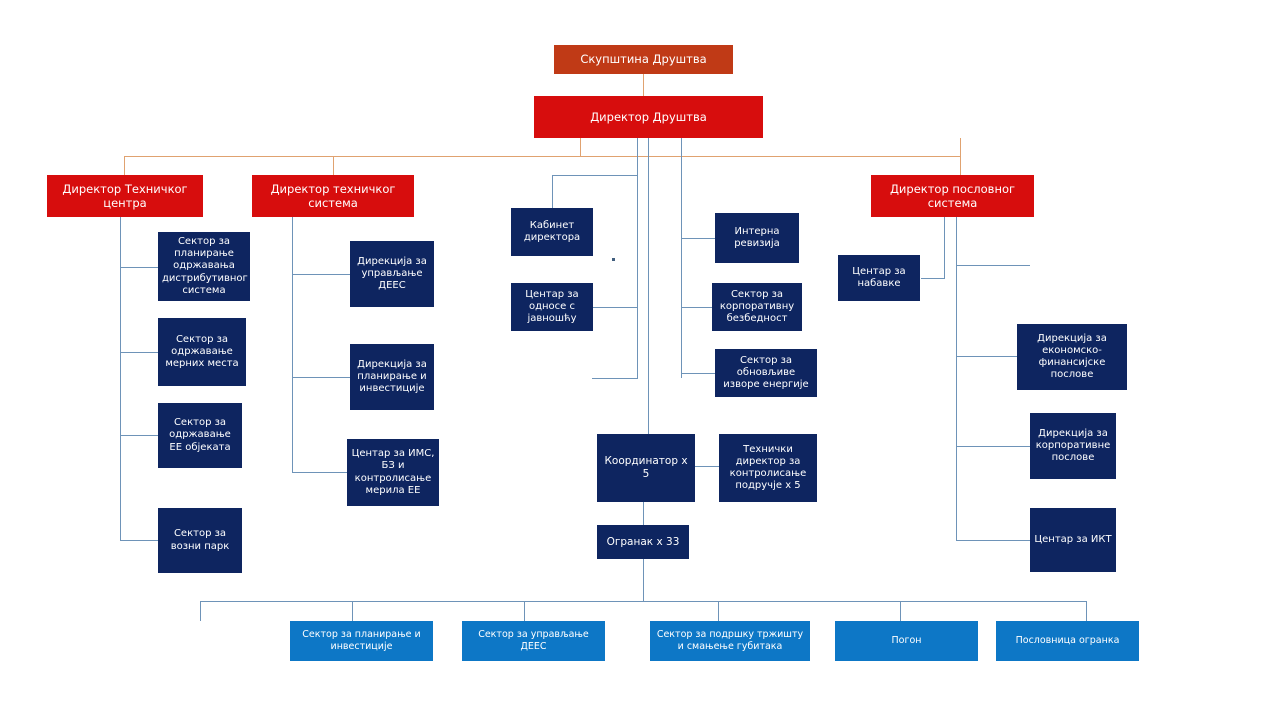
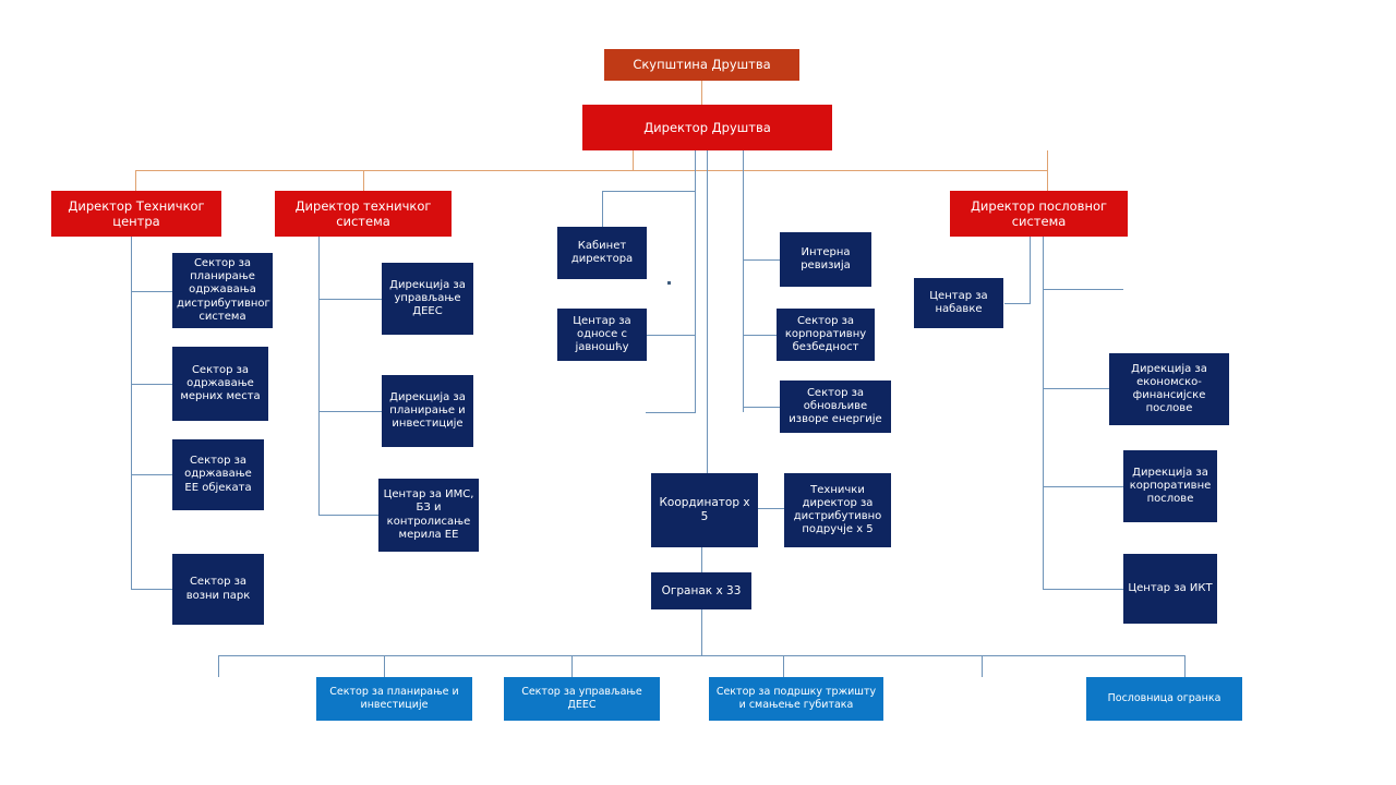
  Скупштина Друштва
  Директор Друштва
  Директор Техничког центра
  Директор техничког система
  Директор пословног система
  Сектор за планирање одржавања дистрибутивног система
  Сектор за одржавање мерних места
  Сектор за одржавање ЕЕ објеката
  Сектор за возни парк
  Дирекција за управљање ДЕЕС
  Дирекција за планирање и инвестиције
  Центар за ИМС, БЗ и контролисање мерила ЕЕ
  Кабинет директора
  Центар за односе с јавношћу
  Интерна ревизија
  Сектор за корпоративну безбедност
  Сектор за обновљиве изворе енергије
  Центар за набавке
  Дирекција за економско-финансијске послове
  Дирекција за корпоративне послове
  Центар за ИКТ
  Координатор x 5
- Технички директор за контролисање подручје x 5
+ Технички директор за дистрибутивно подручје x 5
  Огранак x 33
  Сектор за планирање и инвестиције
  Сектор за управљање ДЕЕС
  Сектор за подршку тржишту и смањење губитака
- Погон
  Пословница огранка
